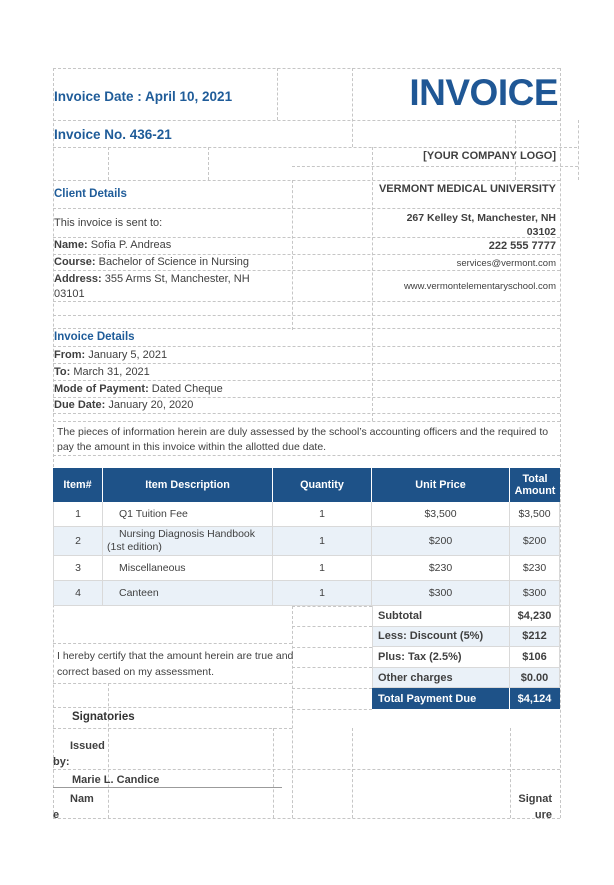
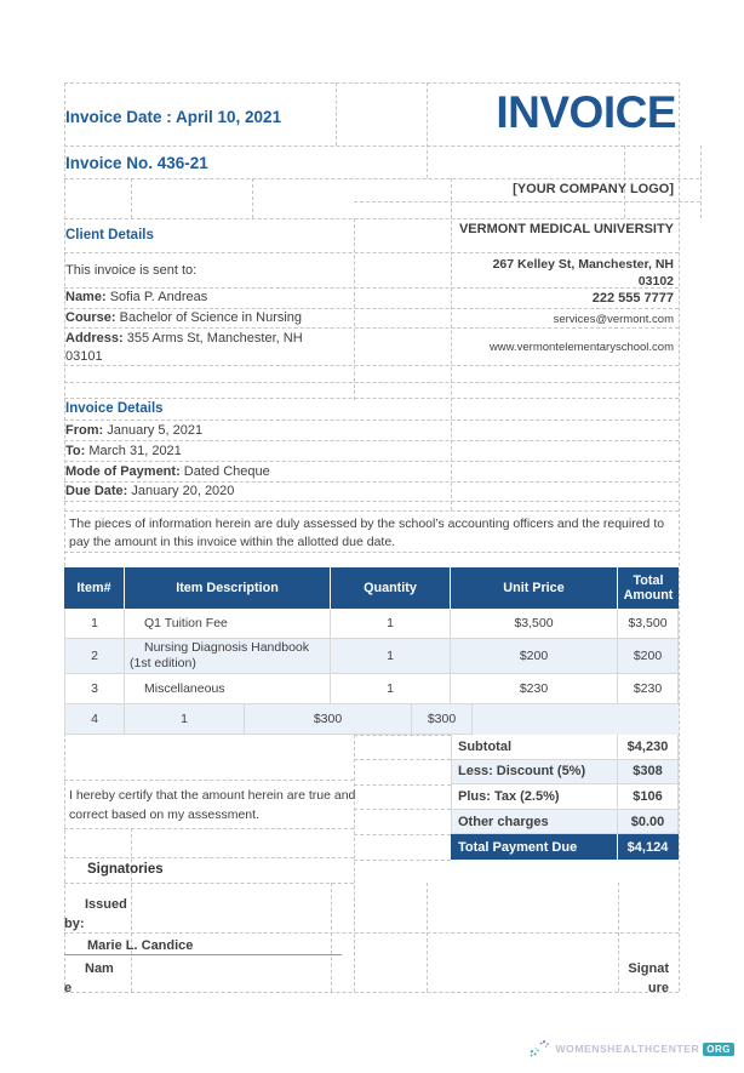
  Invoice Date : April 10, 2021
  INVOICE
  Invoice No. 436-21
  [YOUR COMPANY LOGO]
  Client Details
  This invoice is sent to:
  Name: Sofia P. Andreas
  Course: Bachelor of Science in Nursing
  Address: 355 Arms St, Manchester, NH 03101
  VERMONT MEDICAL UNIVERSITY
  267 Kelley St, Manchester, NH 03102
  222 555 7777
  services@vermont.com
  www.vermontelementaryschool.com
  Invoice Details
  From: January 5, 2021
  To: March 31, 2021
  Mode of Payment: Dated Cheque
  Due Date: January 20, 2020
  The pieces of information herein are duly assessed by the school’s accounting officers and the required to pay the amount in this invoice within the allotted due date.
  Item#
  Item Description
  Quantity
  Unit Price
  Total Amount
  1
  Q1 Tuition Fee
  1
  $3,500
  $3,500
  2
  Nursing Diagnosis Handbook (1st edition)
  1
  $200
  $200
  3
  Miscellaneous
  1
  $230
  $230
  4
- Canteen
  1
  $300
  $300
  Subtotal
  $4,230
  Less: Discount (5%)
- $212
+ $308
  Plus: Tax (2.5%)
  $106
  Other charges
  $0.00
  Total Payment Due
  $4,124
  I hereby certify that the amount herein are true and correct based on my assessment.
  Signatories
  Issued by:
  Marie L. Candice
  Name
  Signature
+ WOMENSHEALTHCENTER
+ ORG
